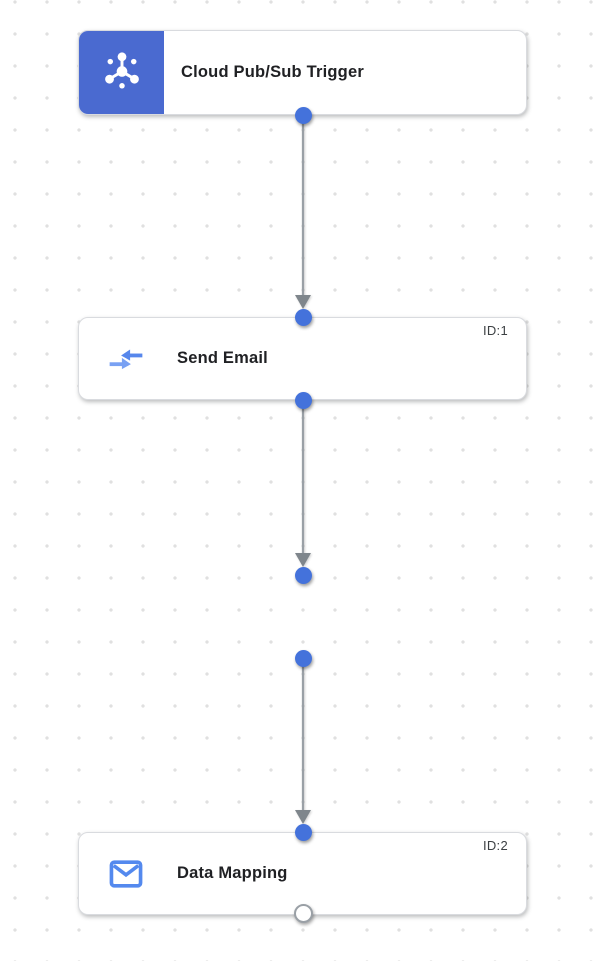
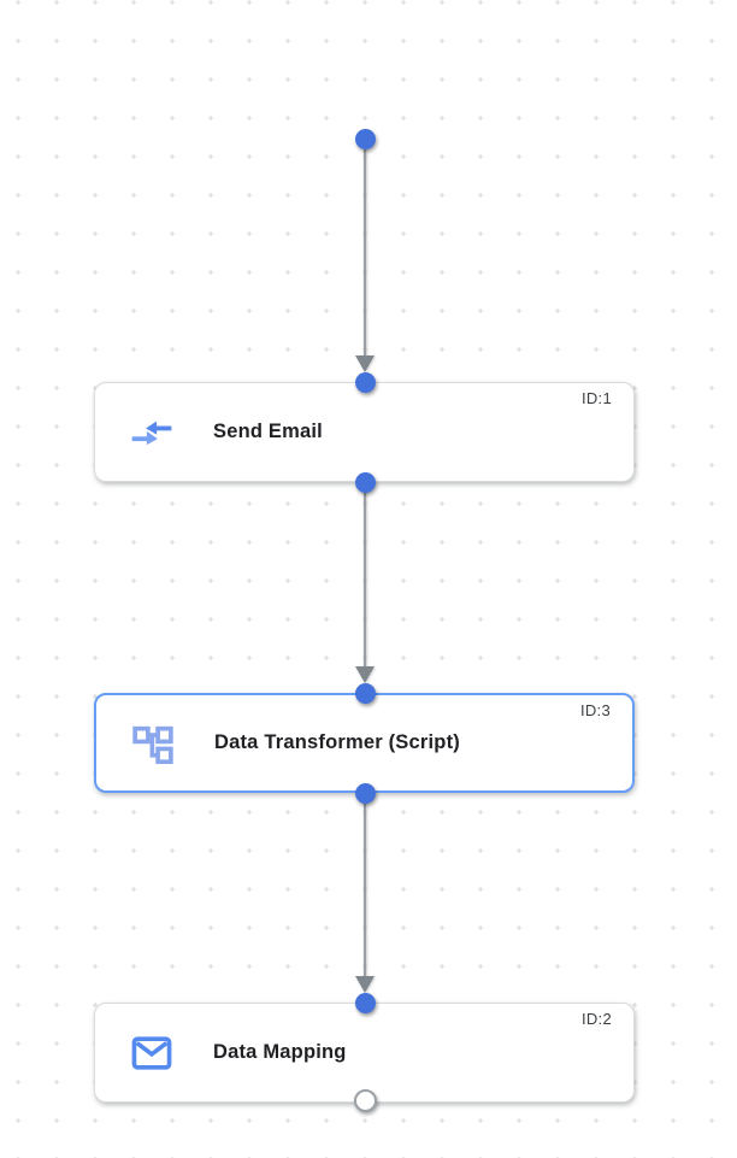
- Cloud Pub/Sub Trigger
  ID:1
  Send Email
+ ID:3
+ Data Transformer (Script)
  ID:2
  Data Mapping
